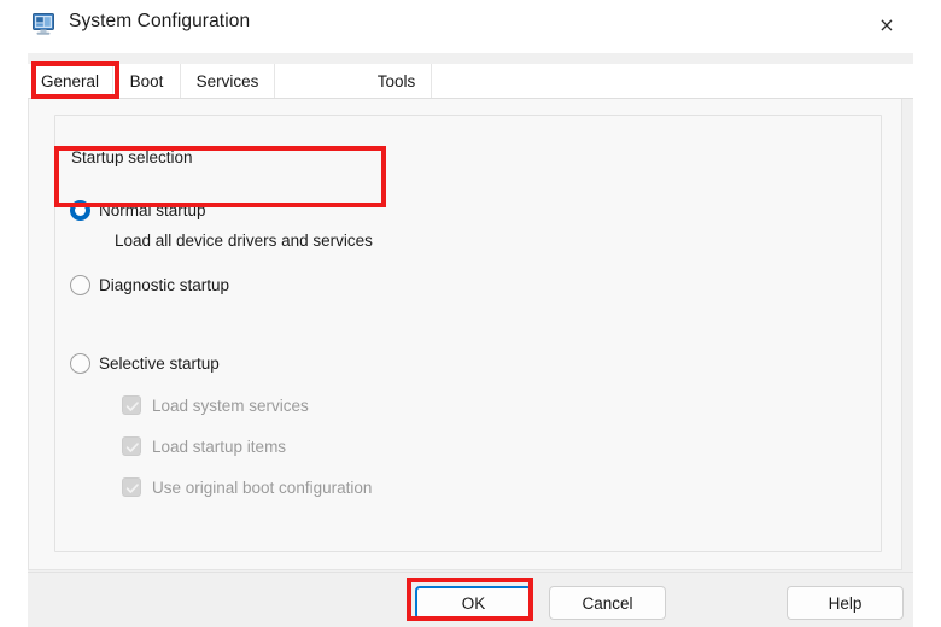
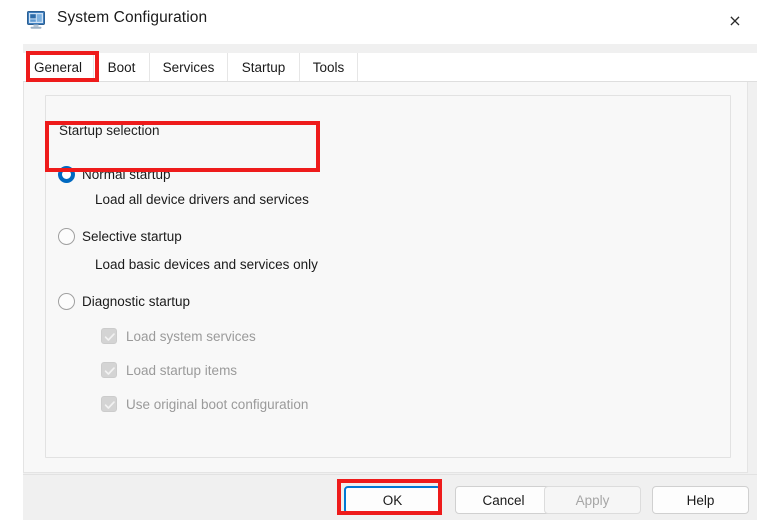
  System Configuration
  ×
  General
  Boot
  Services
+ Startup
  Tools
  Startup selection
  Normal startup
  Load all device drivers and services
- Diagnostic startup
+ Selective startup
+ Load basic devices and services only
- Selective startup
+ Diagnostic startup
  Load system services
  Load startup items
  Use original boot configuration
  OK
  Cancel
+ Apply
  Help
